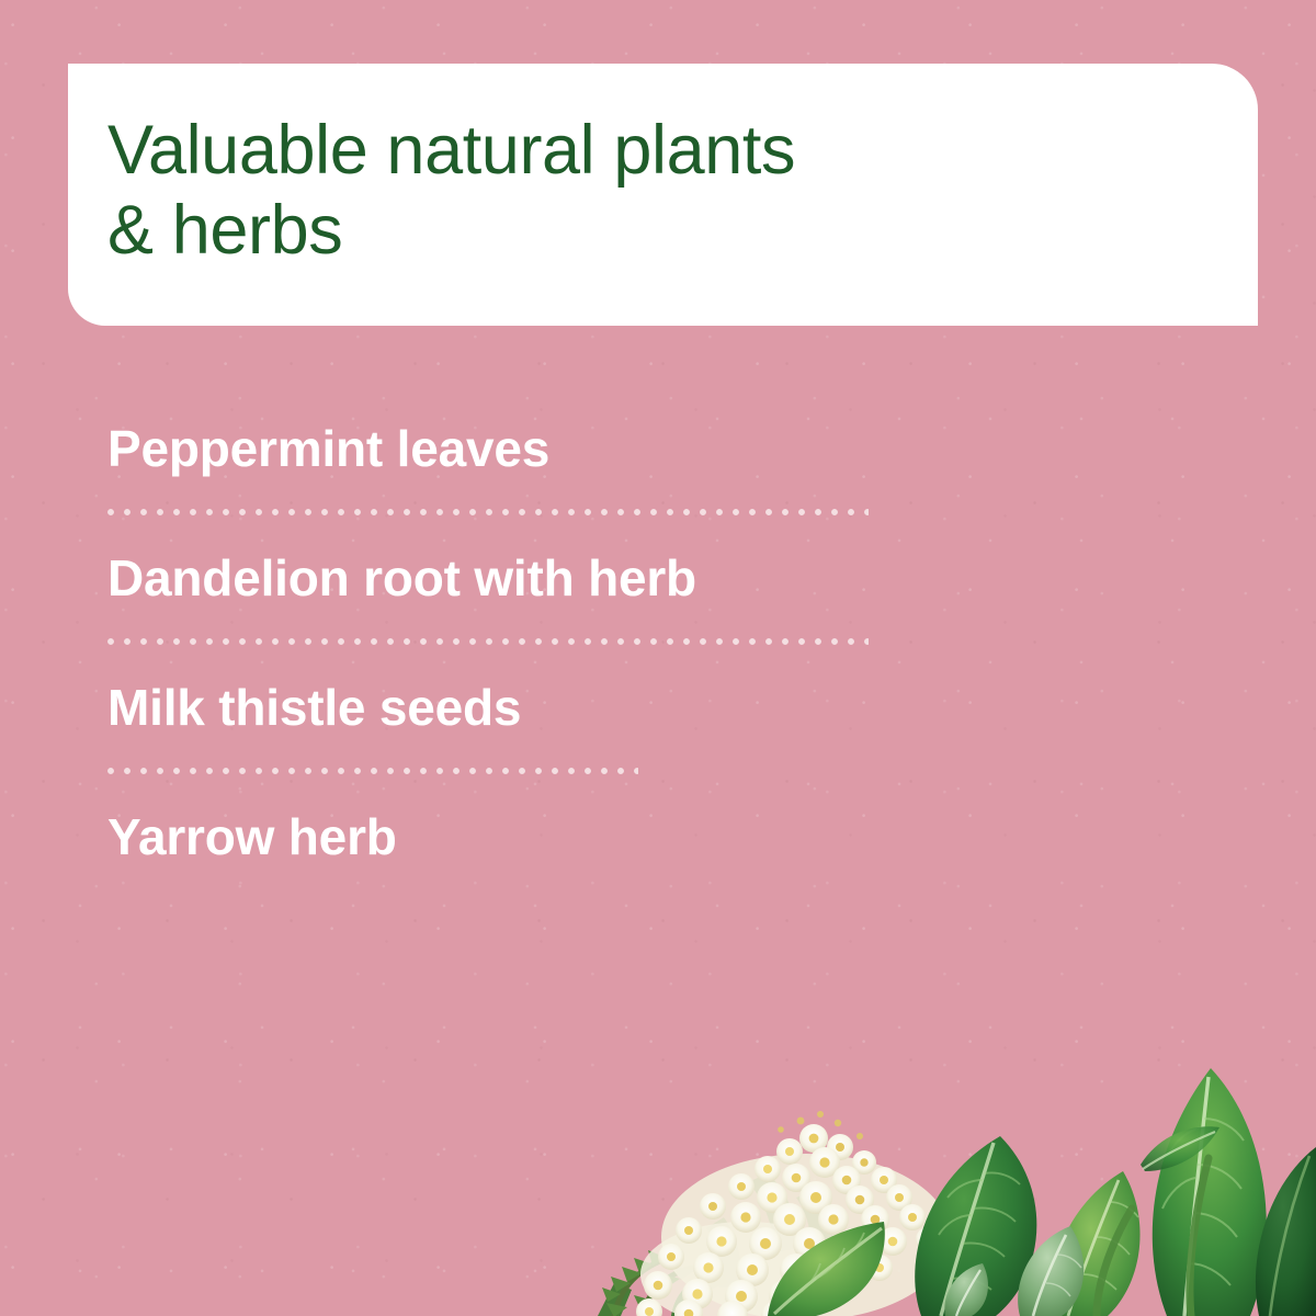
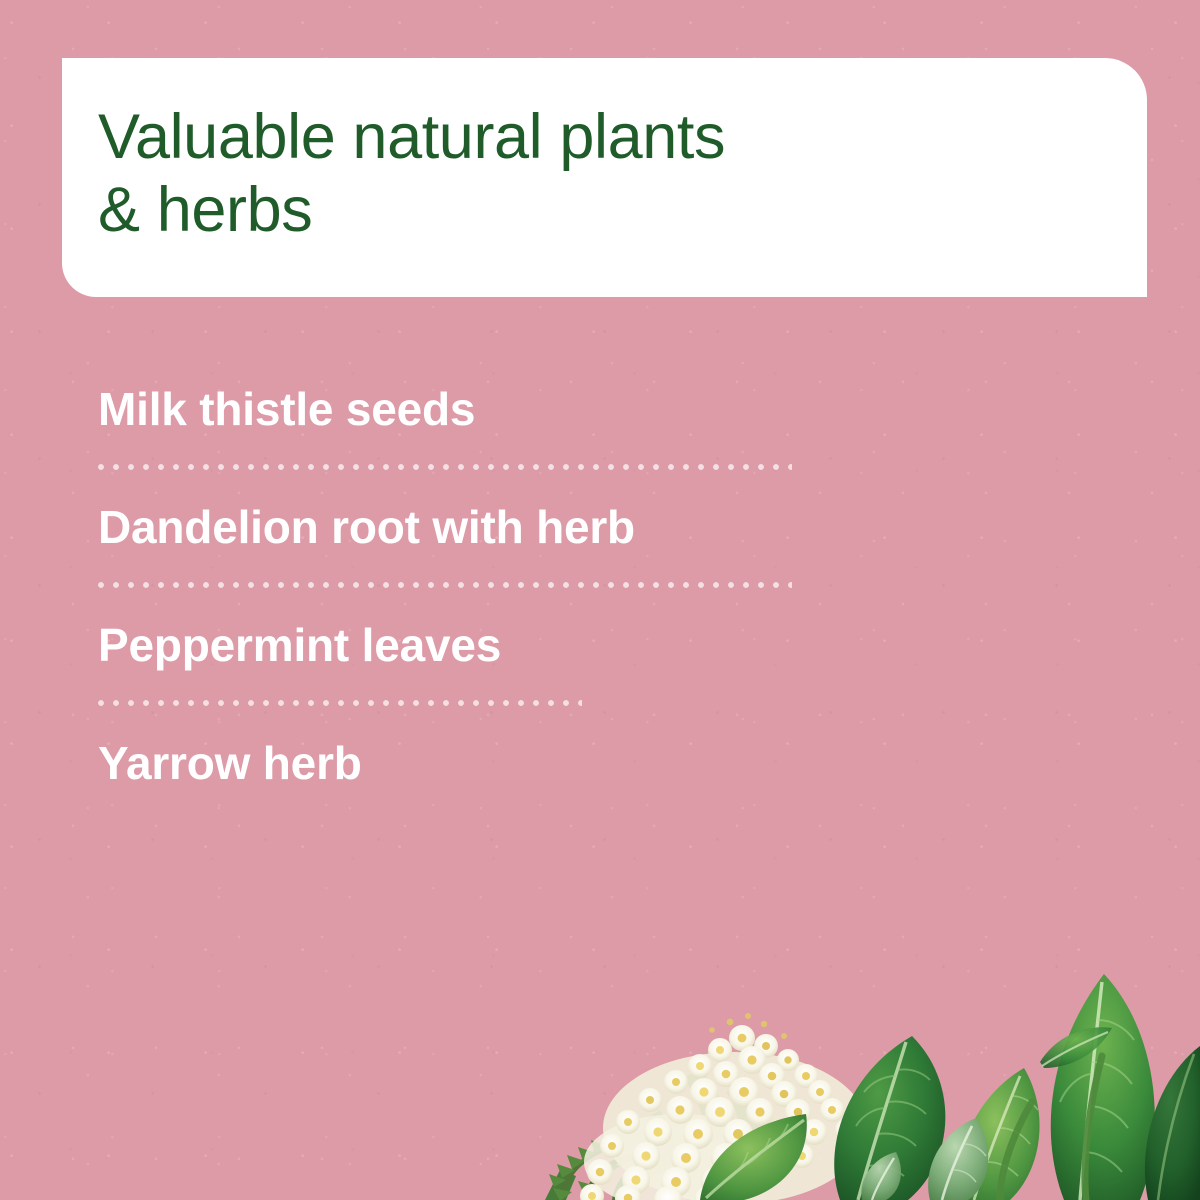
  Valuable natural plants
  & herbs
- Peppermint leaves
+ Milk thistle seeds
  Dandelion root with herb
- Milk thistle seeds
+ Peppermint leaves
  Yarrow herb
